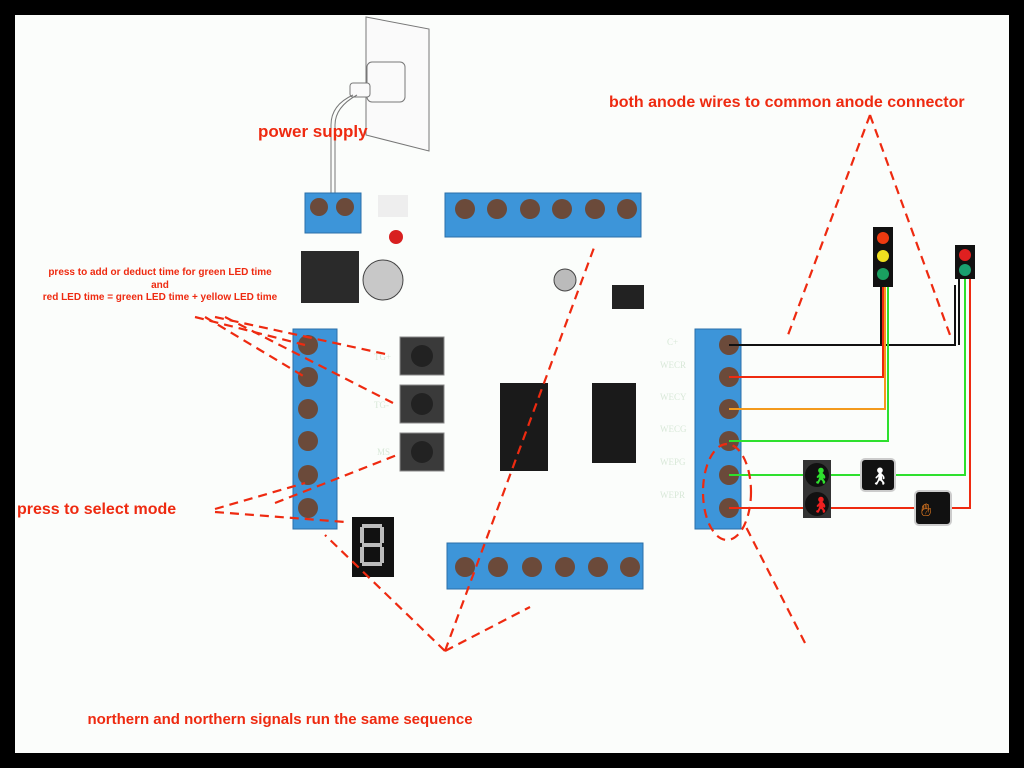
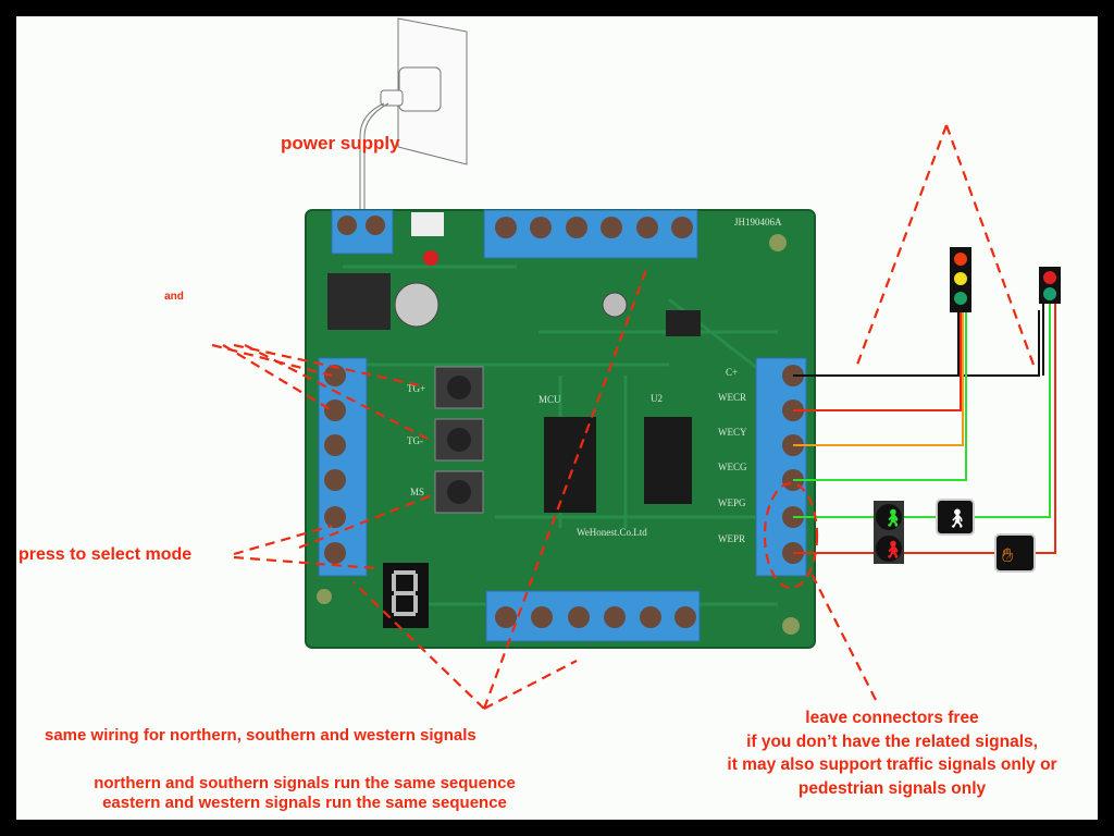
+ JH190406A
+ WeHonest.Co.Ltd
+ MCU
+ U2
  TG+
  TG-
  MS
  C+
  WECR
  WECY
  WECG
  WEPG
  WEPR
  🚶︎
  🚶︎
  🚶︎
  ✋︎
  power supply
- both anode wires to common anode connector
- press to add or deduct time for green LED time
  and
- red LED time = green LED time + yellow LED time
  press to select mode
+ same wiring for northern, southern and western signals
- northern and northern signals run the same sequence
+ northern and southern signals run the same sequence
+ eastern and western signals run the same sequence
+ leave connectors free
+ if you don’t have the related signals,
+ it may also support traffic signals only or
+ pedestrian signals only
